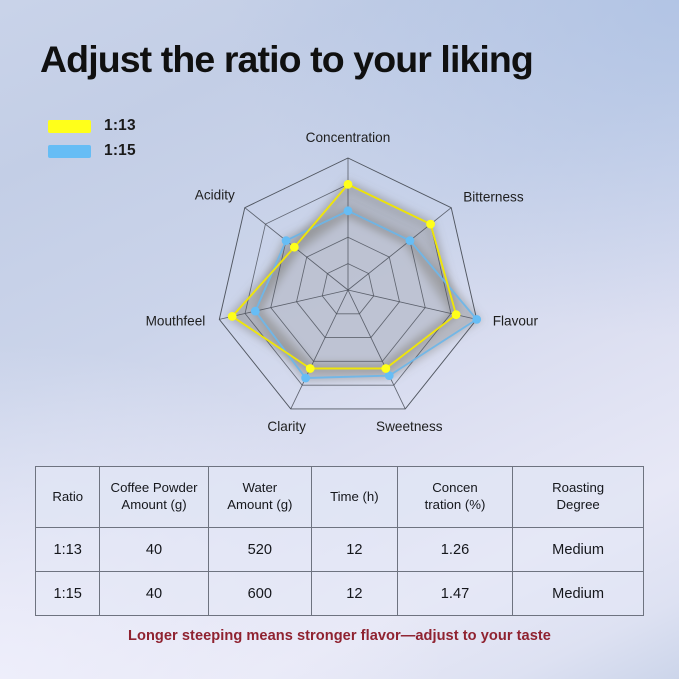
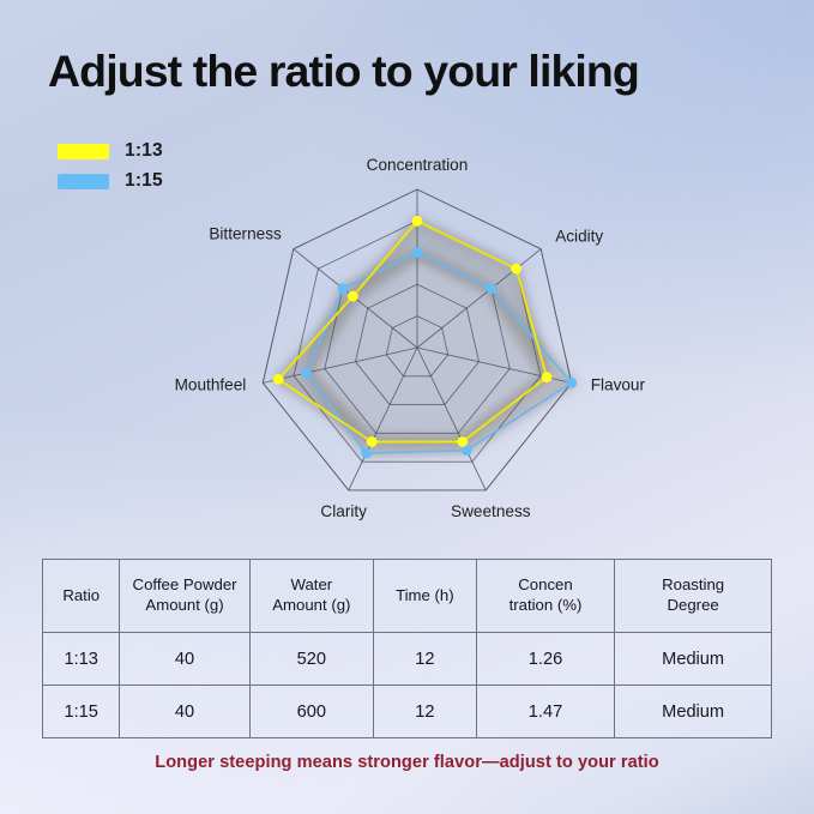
  Adjust the ratio to your liking
  1:13
  1:15
  Concentration
- Bitterness
+ Acidity
  Flavour
  Sweetness
  Clarity
  Mouthfeel
- Acidity
+ Bitterness
  Ratio	Coffee PowderAmount (g)	WaterAmount (g)	Time (h)	Concentration (%)	RoastingDegree
  1:13	40	520	12	1.26	Medium
  1:15	40	600	12	1.47	Medium
- Longer steeping means stronger flavor—adjust to your taste
+ Longer steeping means stronger flavor—adjust to your ratio
